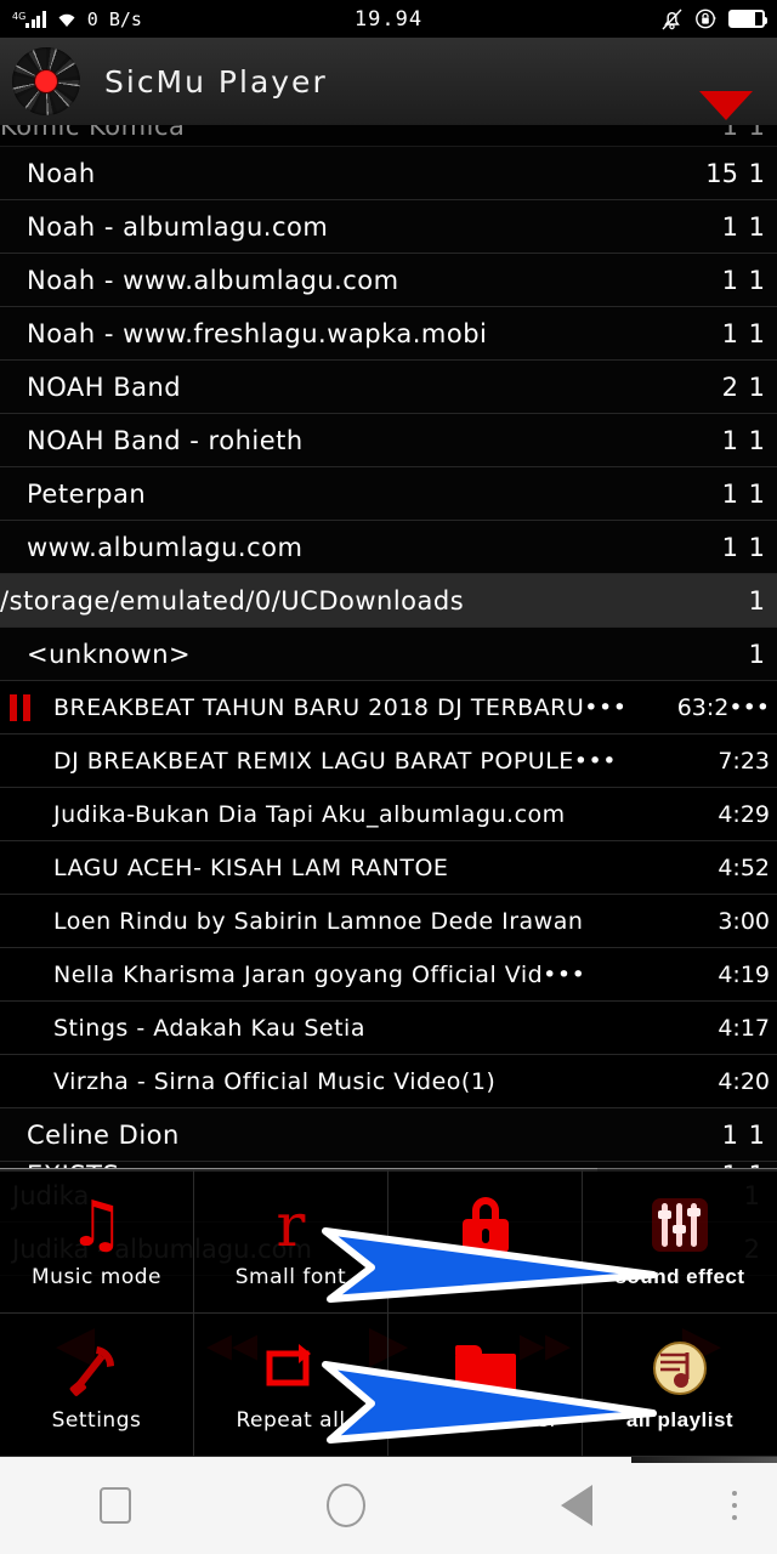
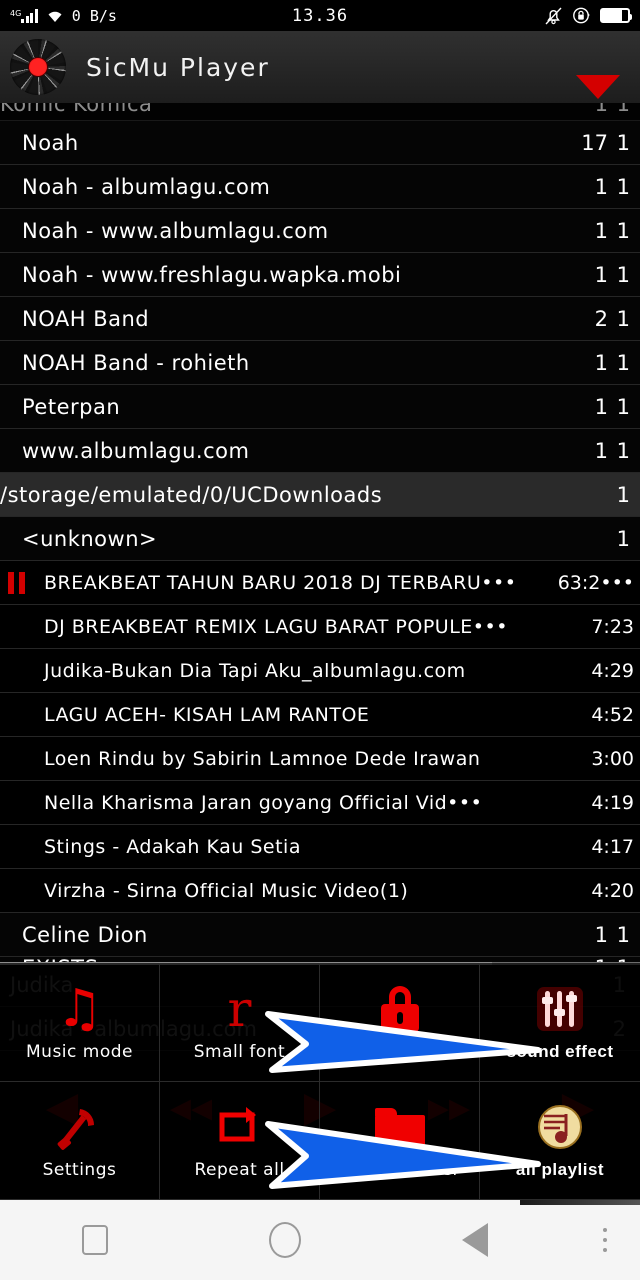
  4G
  0 B/s
- 19.94
+ 13.36
  SicMu Player
  Komic Komica
  1
  1
  Noah
- 15
+ 17
  1
  Noah - albumlagu.com
  1
  1
  Noah - www.albumlagu.com
  1
  1
  Noah - www.freshlagu.wapka.mobi
  1
  1
  NOAH Band
  2
  1
  NOAH Band - rohieth
  1
  1
  Peterpan
  1
  1
  www.albumlagu.com
  1
  1
  /storage/emulated/0/UCDownloads
  1
  <unknown>
  1
  BREAKBEAT TAHUN BARU 2018 DJ TERBARU•••
  63:2•••
  DJ BREAKBEAT REMIX LAGU BARAT POPULE•••
  7:23
  Judika-Bukan Dia Tapi Aku_albumlagu.com
  4:29
  LAGU ACEH- KISAH LAM RANTOE
  4:52
  Loen Rindu by Sabirin Lamnoe Dede Irawan
  3:00
  Nella Kharisma Jaran goyang Official Vid•••
  4:19
  Stings - Adakah Kau Setia
  4:17
  Virzha - Sirna Official Music Video(1)
  4:20
  Celine Dion
  1
  1
  Judika - albumlagu.com
  ◀
  ◂◂
  ▶
  ▸▸
  ▶
  ♫
  Music mode
  r
  Small font
  nd effect
  Settings
  Repeat all
  all playlist
